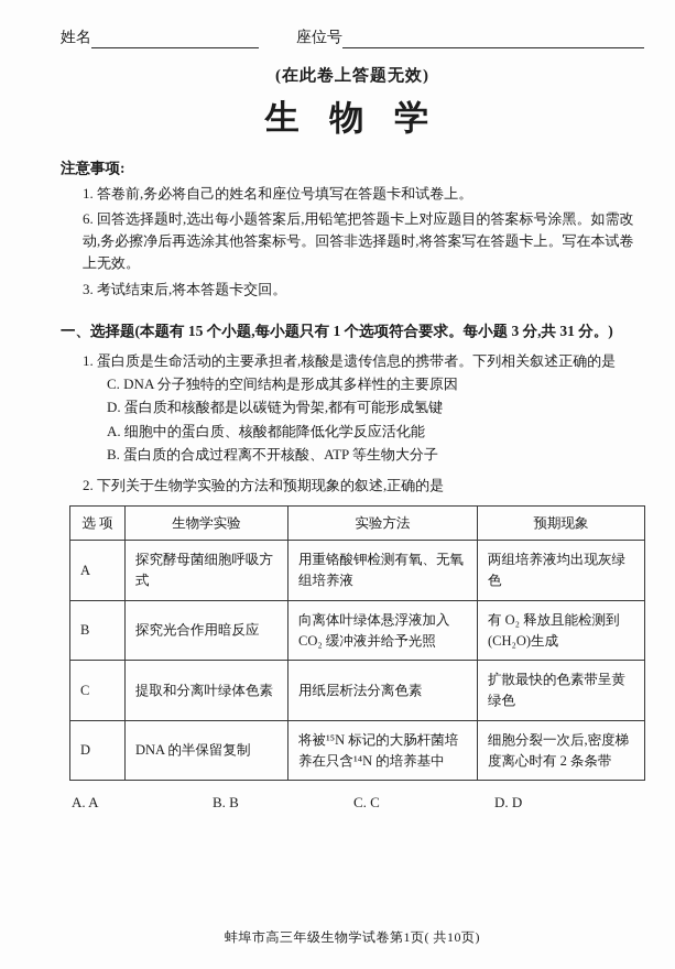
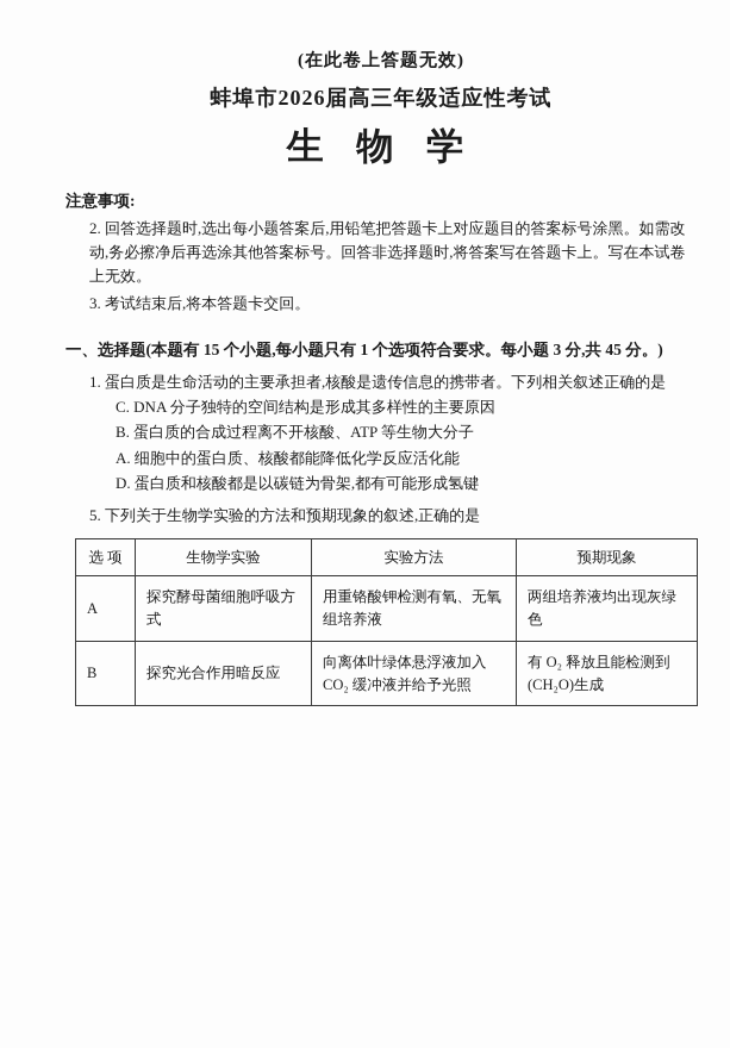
- 姓名
- 座位号
  (在此卷上答题无效)
+ 蚌埠市2026届高三年级适应性考试
  生 物 学
  注意事项:
- 1. 答卷前,务必将自己的姓名和座位号填写在答题卡和试卷上。
- 6. 回答选择题时,选出每小题答案后,用铅笔把答题卡上对应题目的答案标号涂黑。如需改动,务必擦净后再选涂其他答案标号。回答非选择题时,将答案写在答题卡上。写在本试卷上无效。
+ 2. 回答选择题时,选出每小题答案后,用铅笔把答题卡上对应题目的答案标号涂黑。如需改动,务必擦净后再选涂其他答案标号。回答非选择题时,将答案写在答题卡上。写在本试卷上无效。
  3. 考试结束后,将本答题卡交回。
- 一、选择题(本题有 15 个小题,每小题只有 1 个选项符合要求。每小题 3 分,共 31 分。)
+ 一、选择题(本题有 15 个小题,每小题只有 1 个选项符合要求。每小题 3 分,共 45 分。)
  1. 蛋白质是生命活动的主要承担者,核酸是遗传信息的携带者。下列相关叙述正确的是
  C. DNA 分子独特的空间结构是形成其多样性的主要原因
- D. 蛋白质和核酸都是以碳链为骨架,都有可能形成氢键
+ B. 蛋白质的合成过程离不开核酸、ATP 等生物大分子
  A. 细胞中的蛋白质、核酸都能降低化学反应活化能
- B. 蛋白质的合成过程离不开核酸、ATP 等生物大分子
+ D. 蛋白质和核酸都是以碳链为骨架,都有可能形成氢键
- 2. 下列关于生物学实验的方法和预期现象的叙述,正确的是
+ 5. 下列关于生物学实验的方法和预期现象的叙述,正确的是
  选 项	生物学实验	实验方法	预期现象
  A	探究酵母菌细胞呼吸方式	用重铬酸钾检测有氧、无氧组培养液	两组培养液均出现灰绿色
  B	探究光合作用暗反应	向离体叶绿体悬浮液加入 CO₂ 缓冲液并给予光照	有 O₂ 释放且能检测到(CH₂O)生成
- C	提取和分离叶绿体色素	用纸层析法分离色素	扩散最快的色素带呈黄绿色
- D	DNA 的半保留复制	将被¹⁵N 标记的大肠杆菌培养在只含¹⁴N 的培养基中	细胞分裂一次后,密度梯度离心时有 2 条条带
- A. A
- B. B
- C. C
- D. D
- 蚌埠市高三年级生物学试卷第1页( 共10页)
